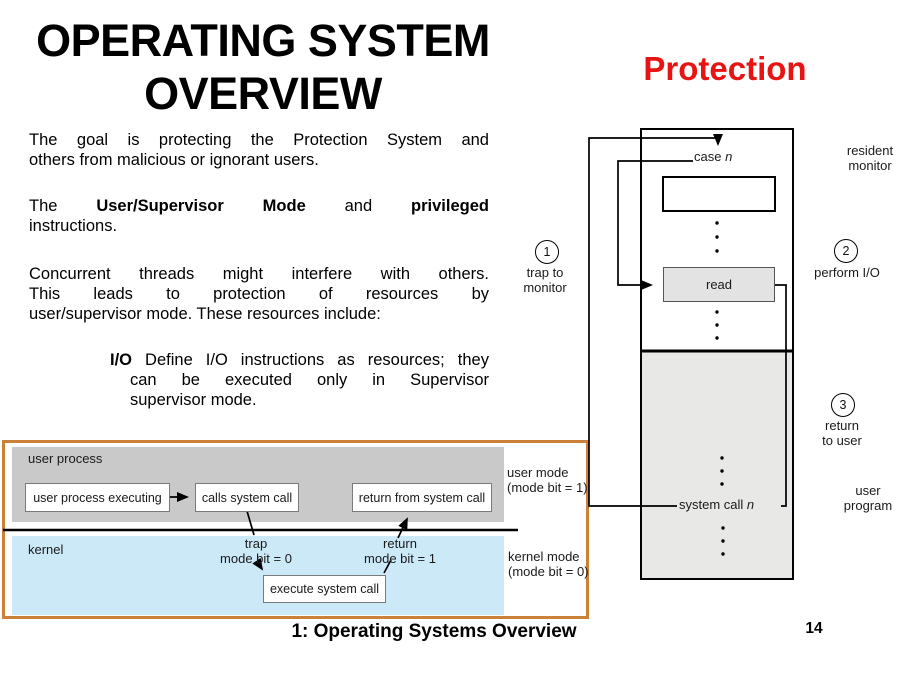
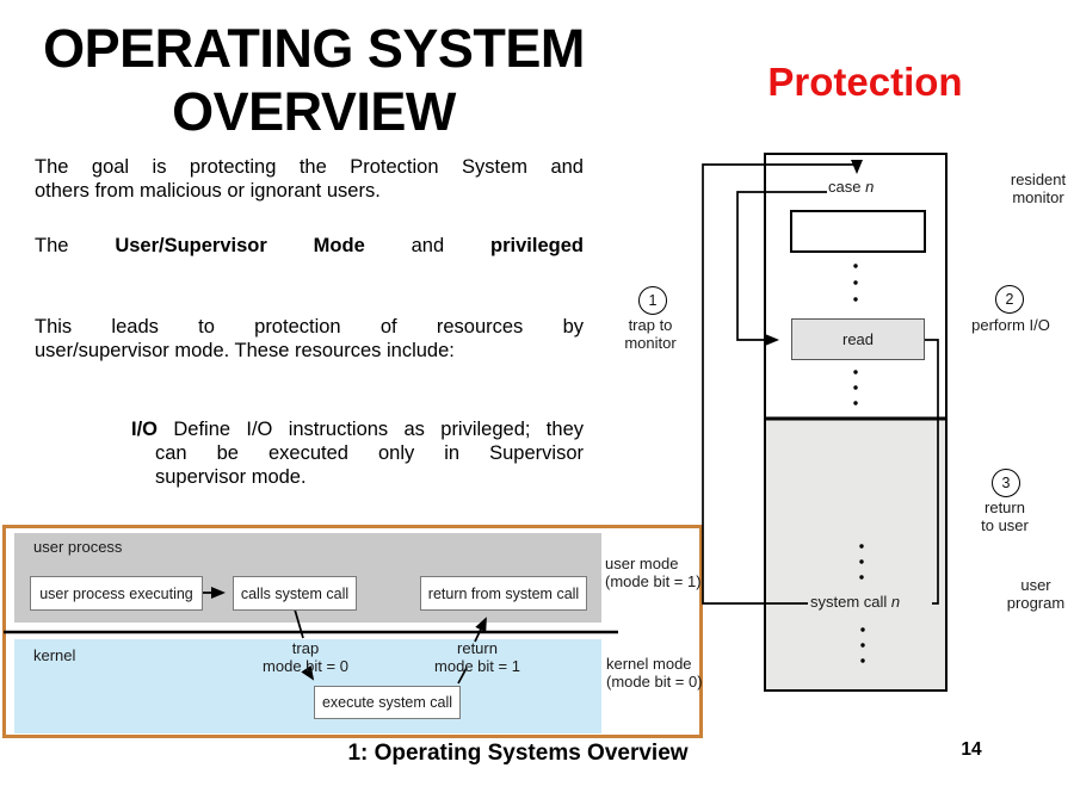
  OPERATING SYSTEM
  OVERVIEW
  Protection
  The goal is protecting the Protection System and
  others from malicious or ignorant users.
  The User/Supervisor Mode and privileged
- instructions.
- Concurrent threads might interfere with others.
  This leads to protection of resources by
  user/supervisor mode. These resources include:
- I/O Define I/O instructions as resources; they
+ I/O Define I/O instructions as privileged; they
  can be executed only in Supervisor
  supervisor mode.
  user process
  kernel
  user process executing
  calls system call
  return from system call
  execute system call
  trap
  mode bit = 0
  return
  mode bit = 1
  user mode
  (mode bit = 1)
  kernel mode
  (mode bit = 0)
  read
  case n
  system call n
  resident
  monitor
  user
  program
  1
  trap to
  monitor
  2
  perform I/O
  3
  return
  to user
  1: Operating Systems Overview
  14
